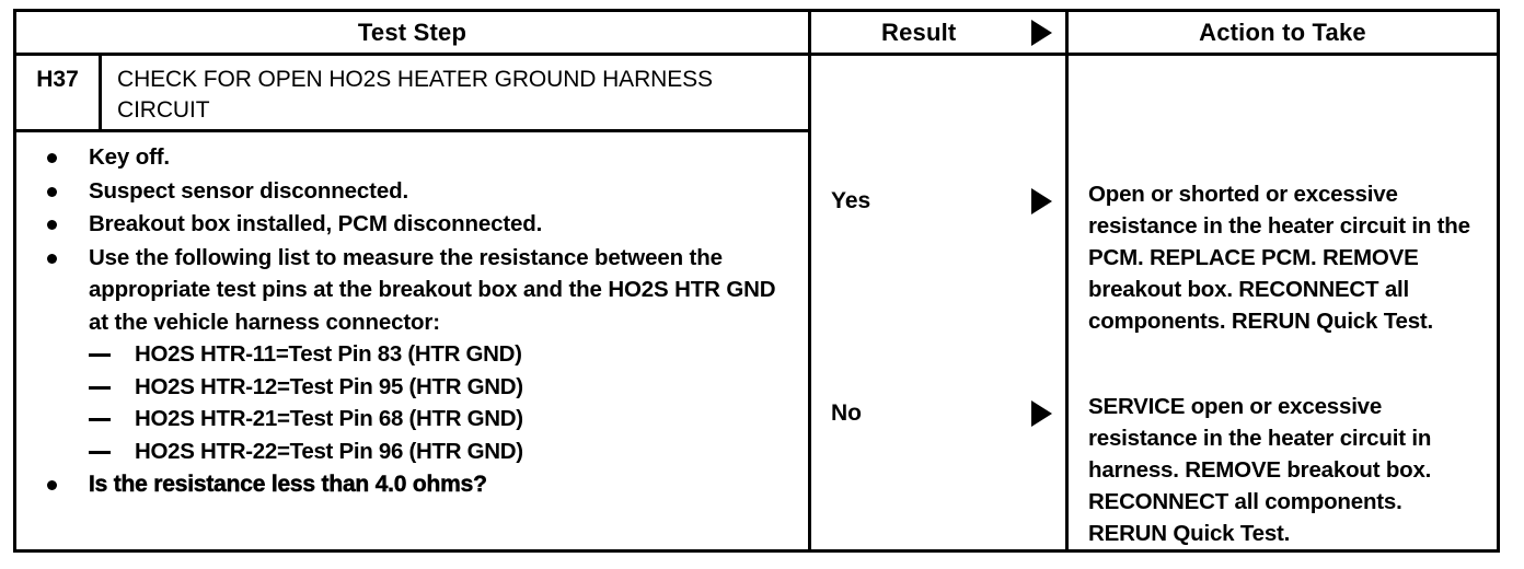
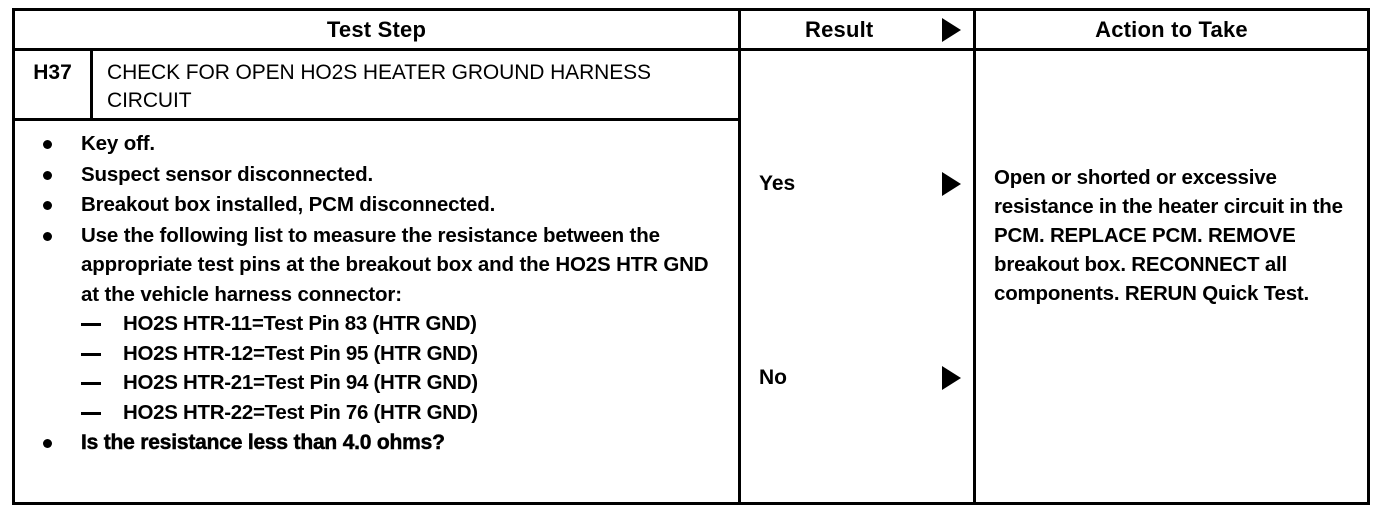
  Test Step
  Result
  Action to Take
  H37
  CHECK FOR OPEN HO2S HEATER GROUND HARNESS CIRCUIT
  Key off.
  Suspect sensor disconnected.
  Breakout box installed, PCM disconnected.
  Use the following list to measure the resistance between the appropriate test pins at the breakout box and the HO2S HTR GND at the vehicle harness connector:
  HO2S HTR-11=Test Pin 83 (HTR GND)
  HO2S HTR-12=Test Pin 95 (HTR GND)
- HO2S HTR-21=Test Pin 68 (HTR GND)
+ HO2S HTR-21=Test Pin 94 (HTR GND)
- HO2S HTR-22=Test Pin 96 (HTR GND)
+ HO2S HTR-22=Test Pin 76 (HTR GND)
  Is the resistance less than 4.0 ohms?
  Yes
  No
  Open or shorted or excessive resistance in the heater circuit in the PCM. REPLACE PCM. REMOVE breakout box. RECONNECT all components. RERUN Quick Test.
- SERVICE open or excessive resistance in the heater circuit in harness. REMOVE breakout box. RECONNECT all components. RERUN Quick Test.
